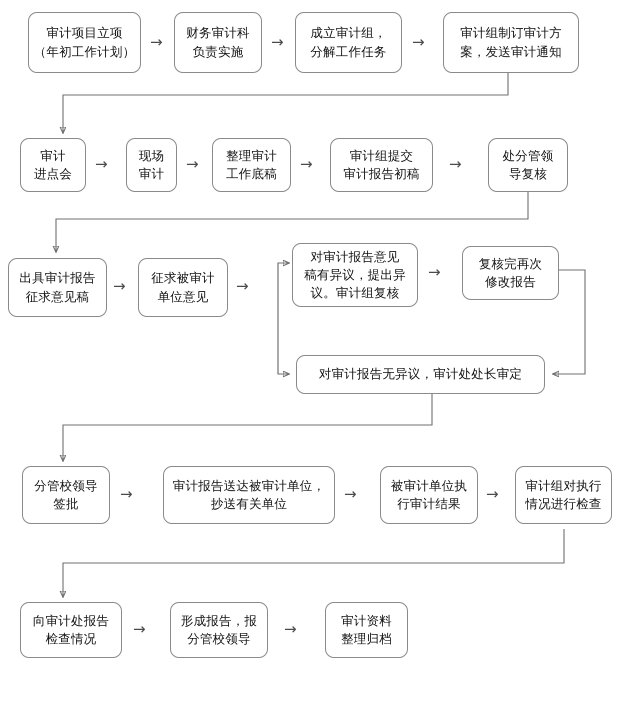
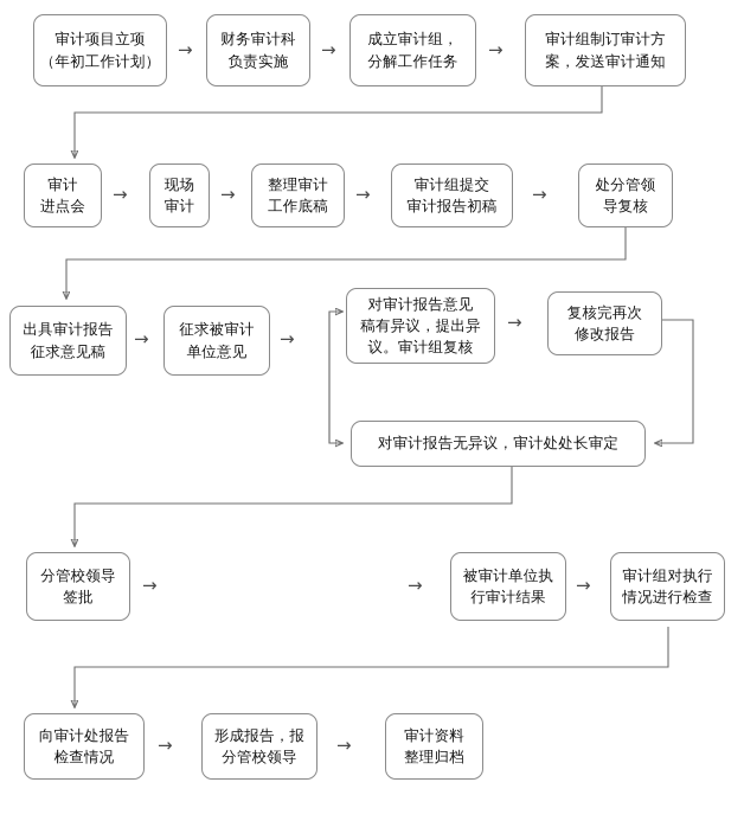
  审计项目立项
  （年初工作计划）
  →
  财务审计科
  负责实施
  →
  成立审计组，
  分解工作任务
  →
  审计组制订审计方
  案，发送审计通知
  审计
  进点会
  →
  现场
  审计
  →
  整理审计
  工作底稿
  →
  审计组提交
  审计报告初稿
  →
  处分管领
  导复核
  出具审计报告
  征求意见稿
  →
  征求被审计
  单位意见
  →
  对审计报告意见
  稿有异议，提出异
  议。审计组复核
  →
  复核完再次
  修改报告
  对审计报告无异议，审计处处长审定
  分管校领导
  签批
  →
- 审计报告送达被审计单位，
- 抄送有关单位
  →
  被审计单位执
  行审计结果
  →
  审计组对执行
  情况进行检查
  向审计处报告
  检查情况
  →
  形成报告，报
  分管校领导
  →
  审计资料
  整理归档
